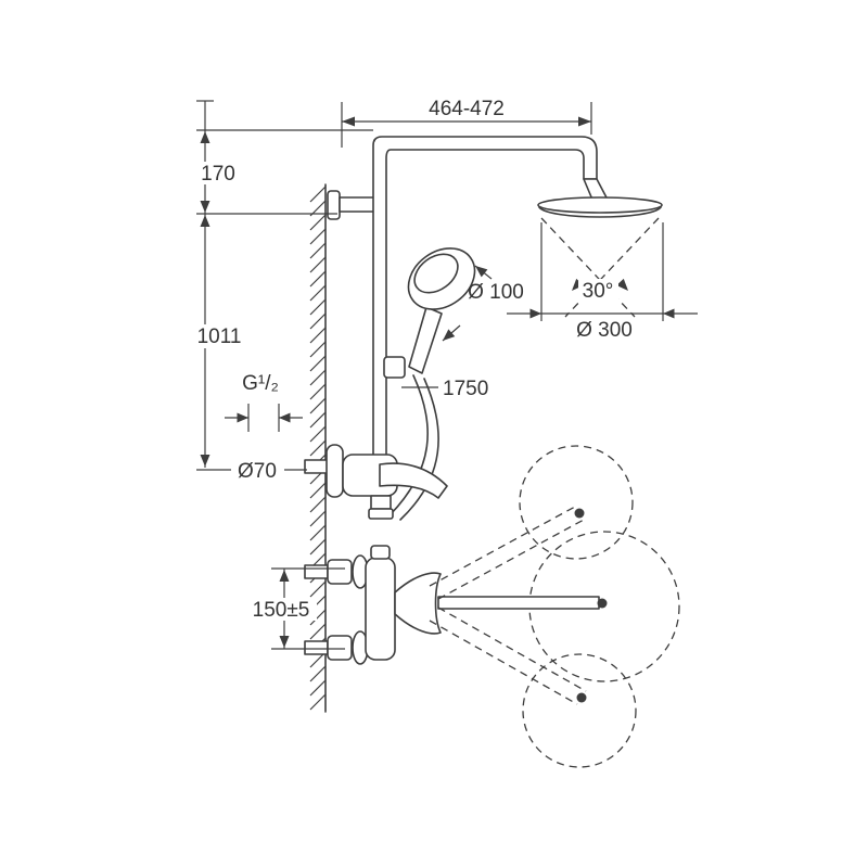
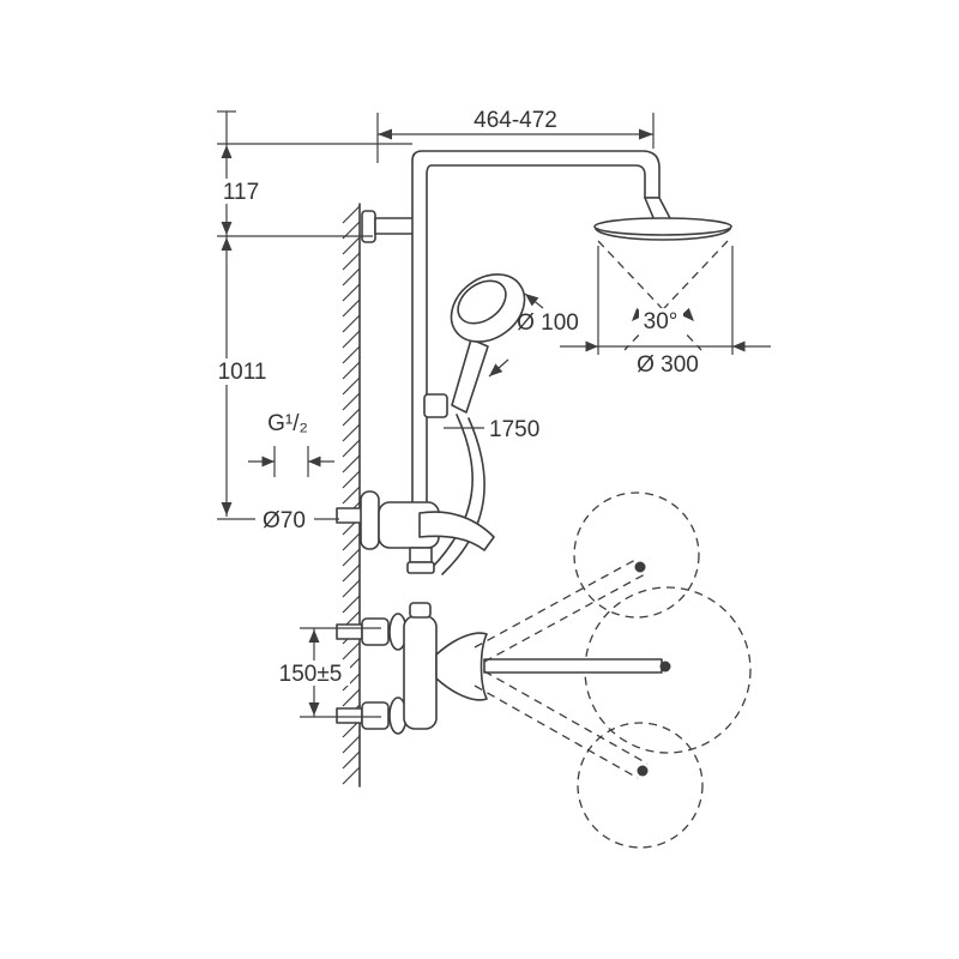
  464-472
- 170
+ 117
  1011
  G¹/₂
  Ø70
  Ø 100
  1750
  30°
  Ø 300
  150±5
